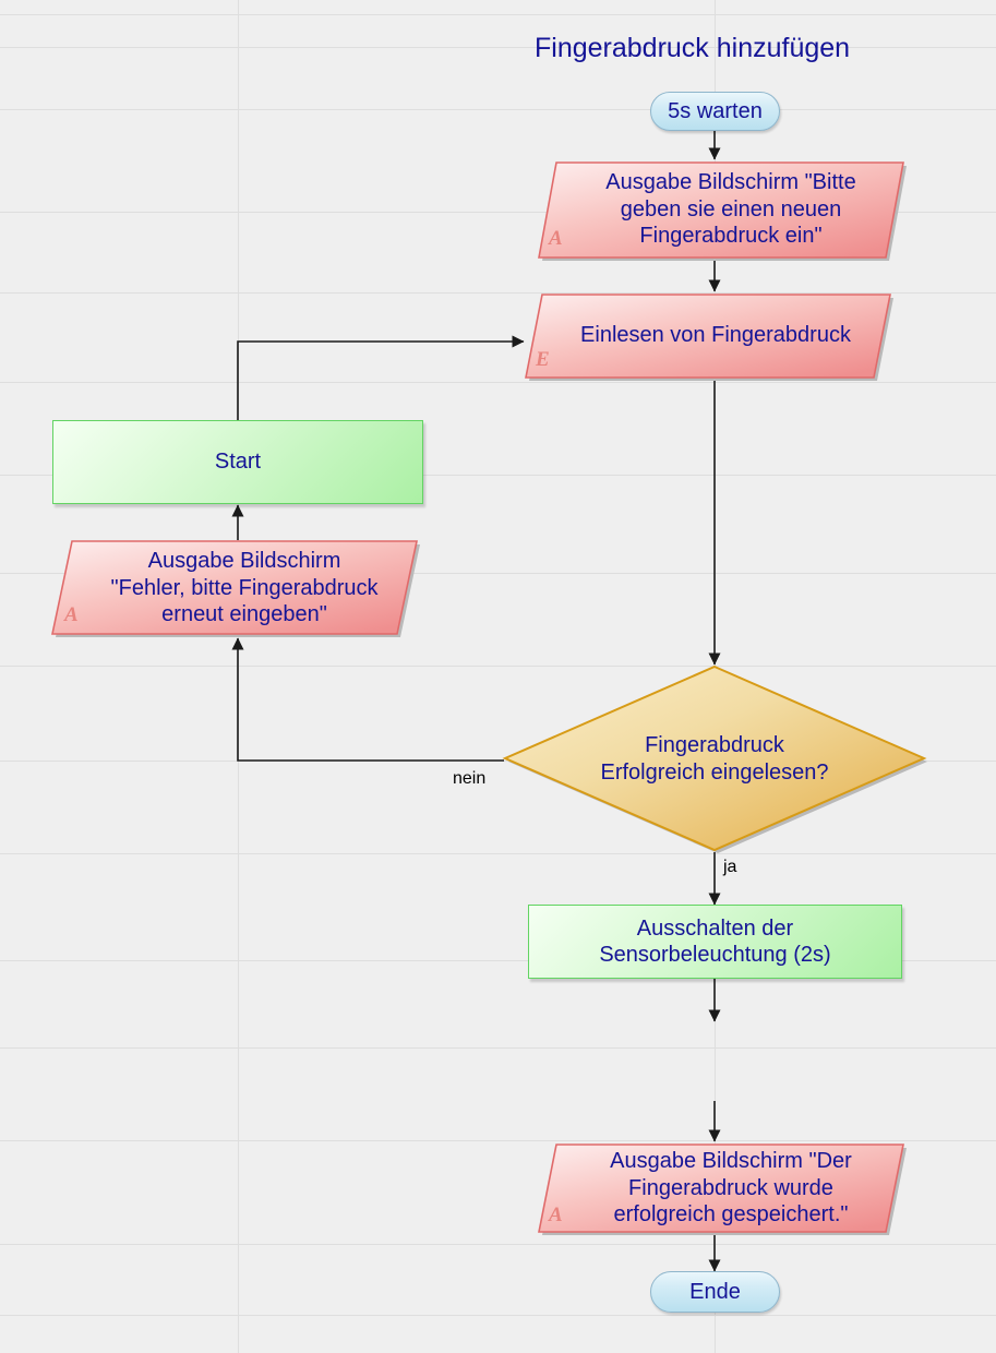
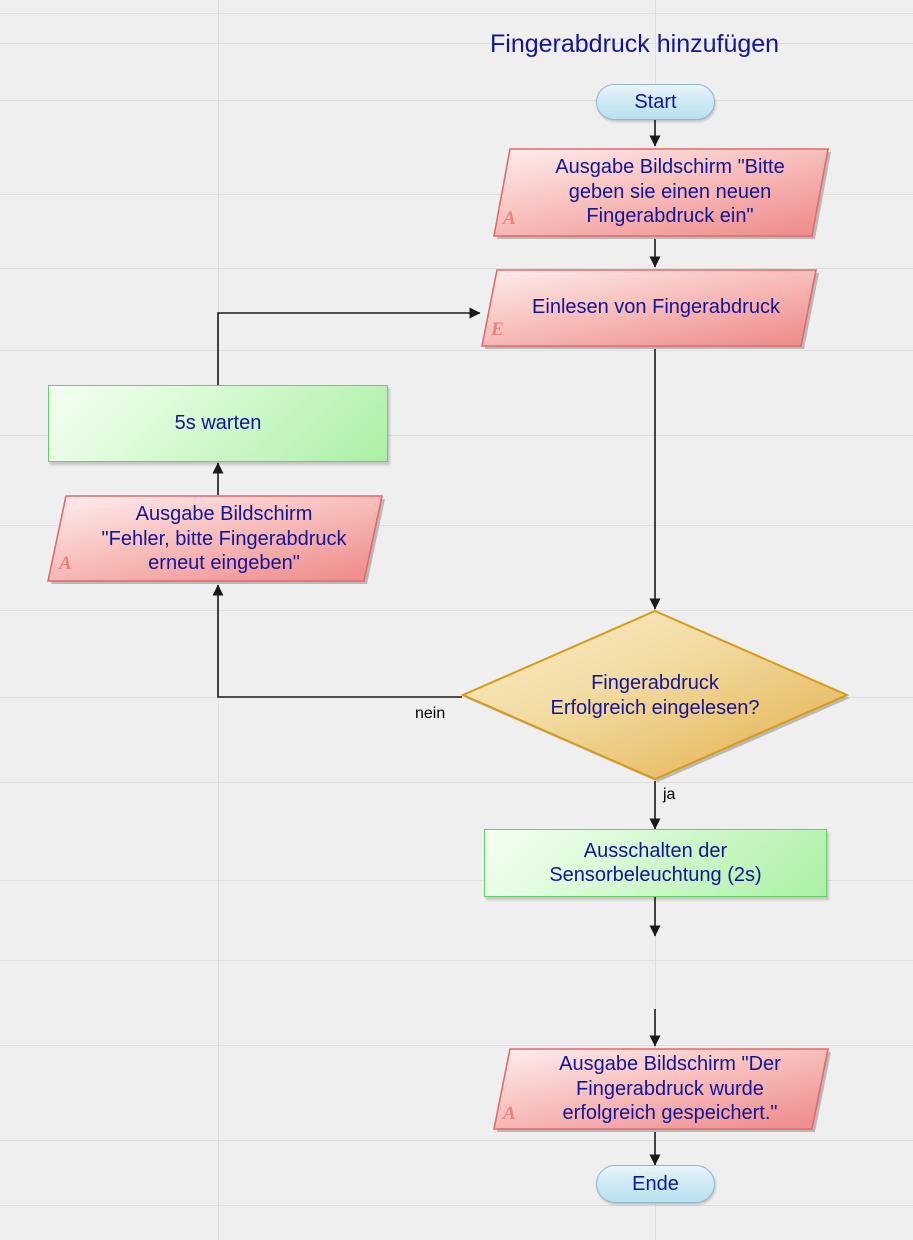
  Fingerabdruck hinzufügen
- 5s warten
+ Start
  Ausgabe Bildschirm "Bitte
  geben sie einen neuen
  Fingerabdruck ein"
  A
  Einlesen von Fingerabdruck
  E
- Start
+ 5s warten
  Ausgabe Bildschirm
  "Fehler, bitte Fingerabdruck
  erneut eingeben"
  A
  Fingerabdruck
  Erfolgreich eingelesen?
  nein
  ja
  Ausschalten der
  Sensorbeleuchtung (2s)
  Ausgabe Bildschirm "Der
  Fingerabdruck wurde
  erfolgreich gespeichert."
  A
  Ende
